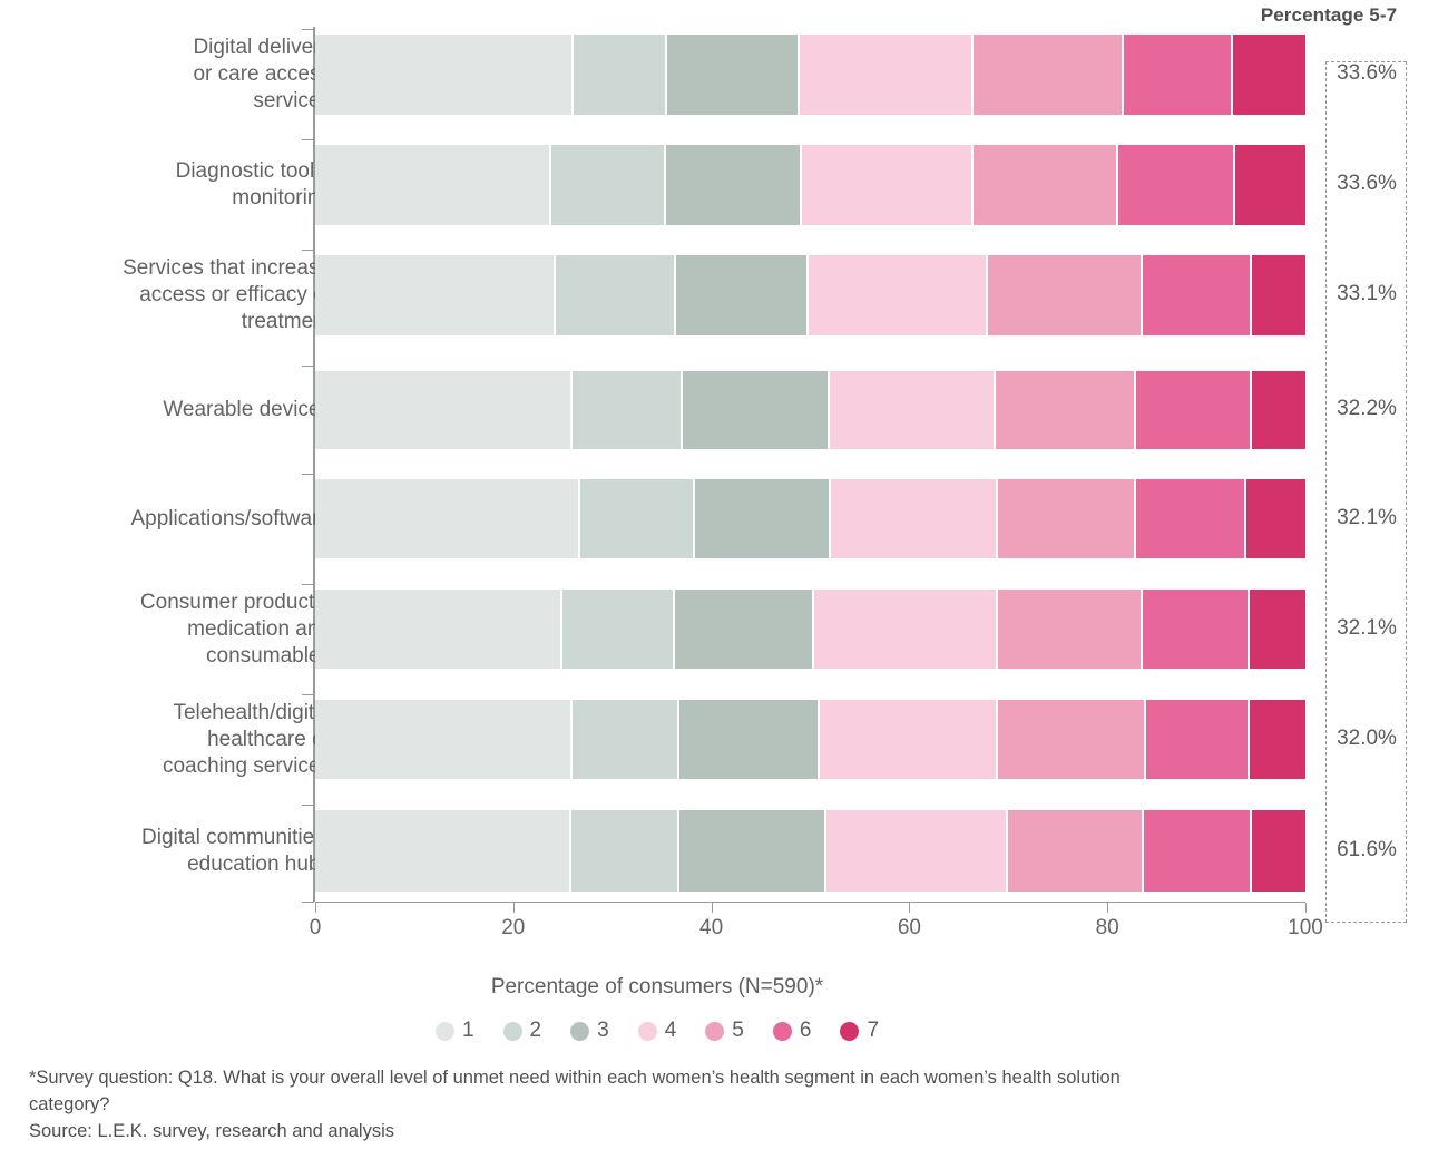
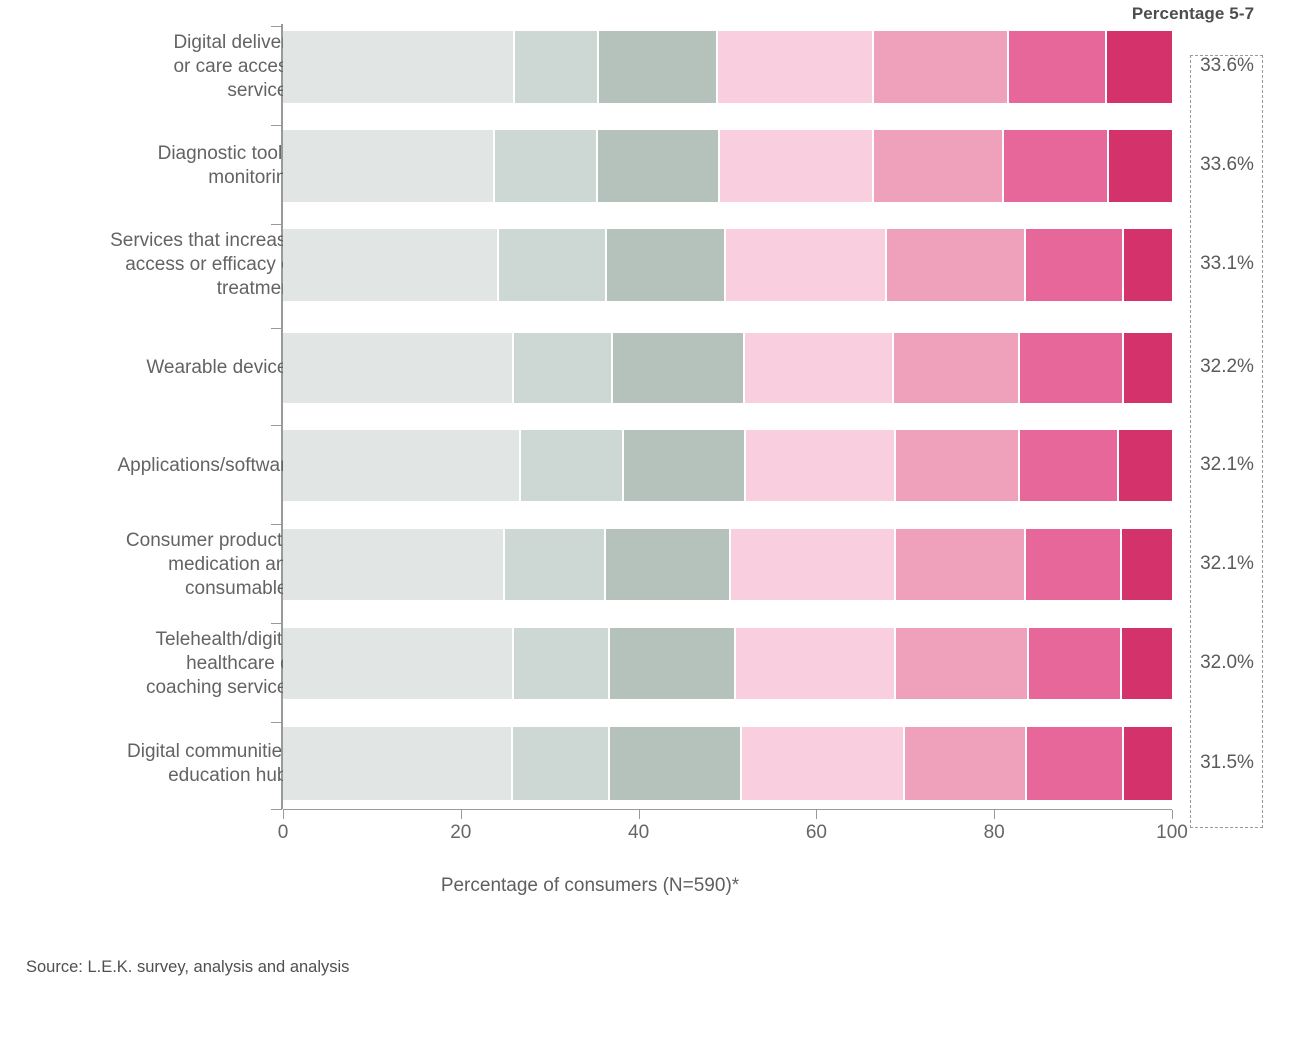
  Percentage 5-7
  Digital delive
  or care acce
  servic
  Diagnostic tool
  monitorin
  Services that increas
  access or efficacy
  treatme
  Wearable devic
  Applications/softwa
  Consumer product
  medication an
  consumabl
  Telehealth/digit
  healthcare
  coaching servic
  Digital communitie
  education hu
  0
  20
  40
  60
  80
  100
  33.6%
  33.6%
  33.1%
  32.2%
  32.1%
  32.1%
  32.0%
- 61.6%
+ 31.5%
  Percentage of consumers (N=590)*
- 1
- 2
- 3
- 4
- 5
- 6
- 7
- *Survey question: Q18. What is your overall level of unmet need within each women’s health segment in each women’s health solution
- category?
- Source: L.E.K. survey, research and analysis
+ Source: L.E.K. survey, analysis and analysis
